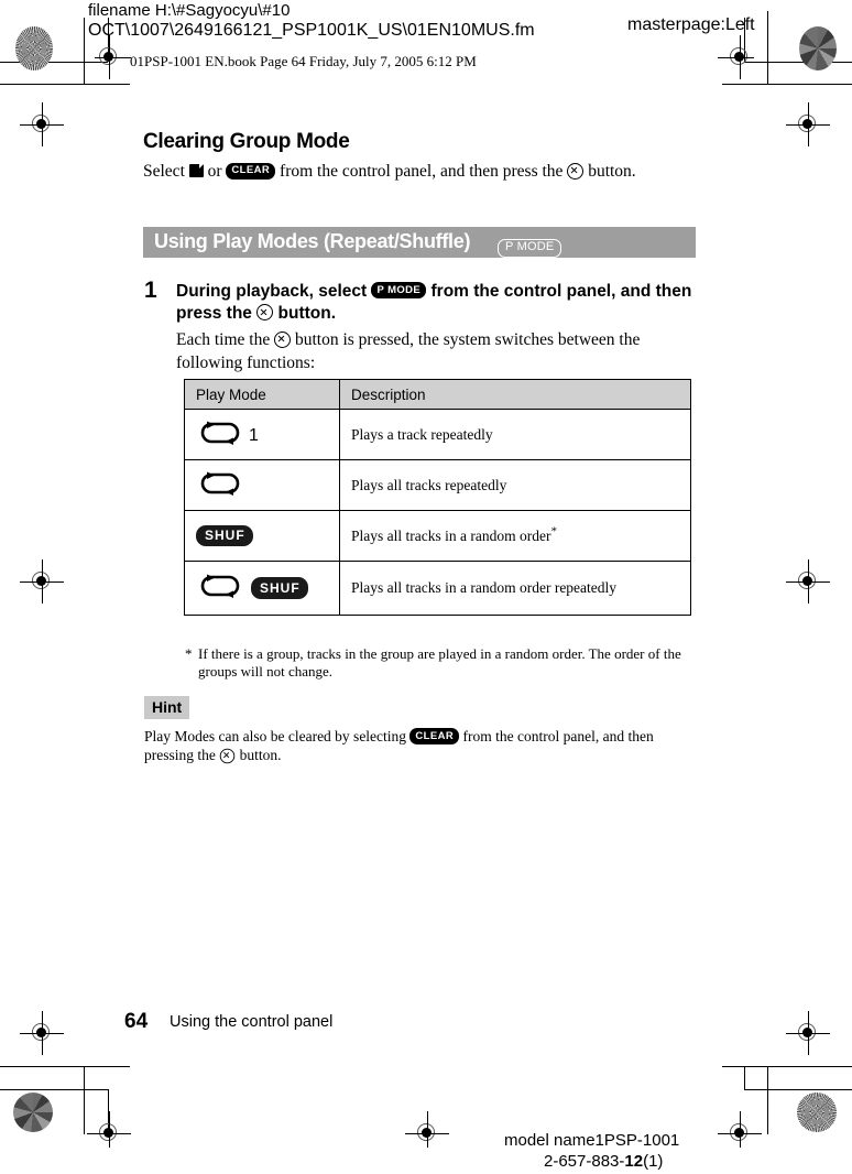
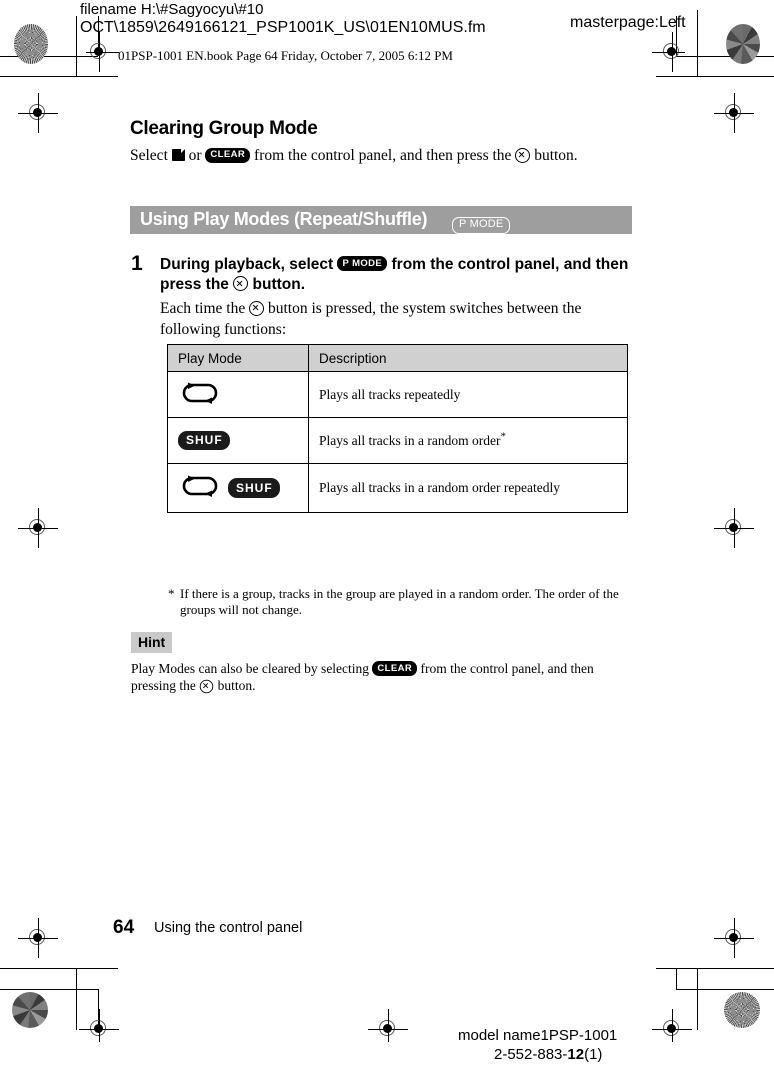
  filename H:\#Sagyocyu\#10
- OCT\1007\2649166121_PSP1001K_US\01EN10MUS.fm
+ OCT\1859\2649166121_PSP1001K_US\01EN10MUS.fm
  masterpage:Left
- 01PSP-1001 EN.book Page 64 Friday, July 7, 2005 6:12 PM
+ 01PSP-1001 EN.book Page 64 Friday, October 7, 2005 6:12 PM
  Clearing Group Mode
  Select or CLEAR from the control panel, and then press the button.
  Using Play Modes (Repeat/Shuffle)
  P MODE
  1
  During playback, select P MODE from the control panel, and then press the button.
  Each time the button is pressed, the system switches between the following functions:
  Play Mode	Description
- 1	Plays a track repeatedly
  	Plays all tracks repeatedly
  SHUF	Plays all tracks in a random order*
  SHUF	Plays all tracks in a random order repeatedly
  *
  If there is a group, tracks in the group are played in a random order. The order of the groups will not change.
  Hint
  Play Modes can also be cleared by selecting CLEAR from the control panel, and then pressing the button.
  64
  Using the control panel
  model name1PSP-1001
- 2-657-883-12(1)
+ 2-552-883-12(1)
